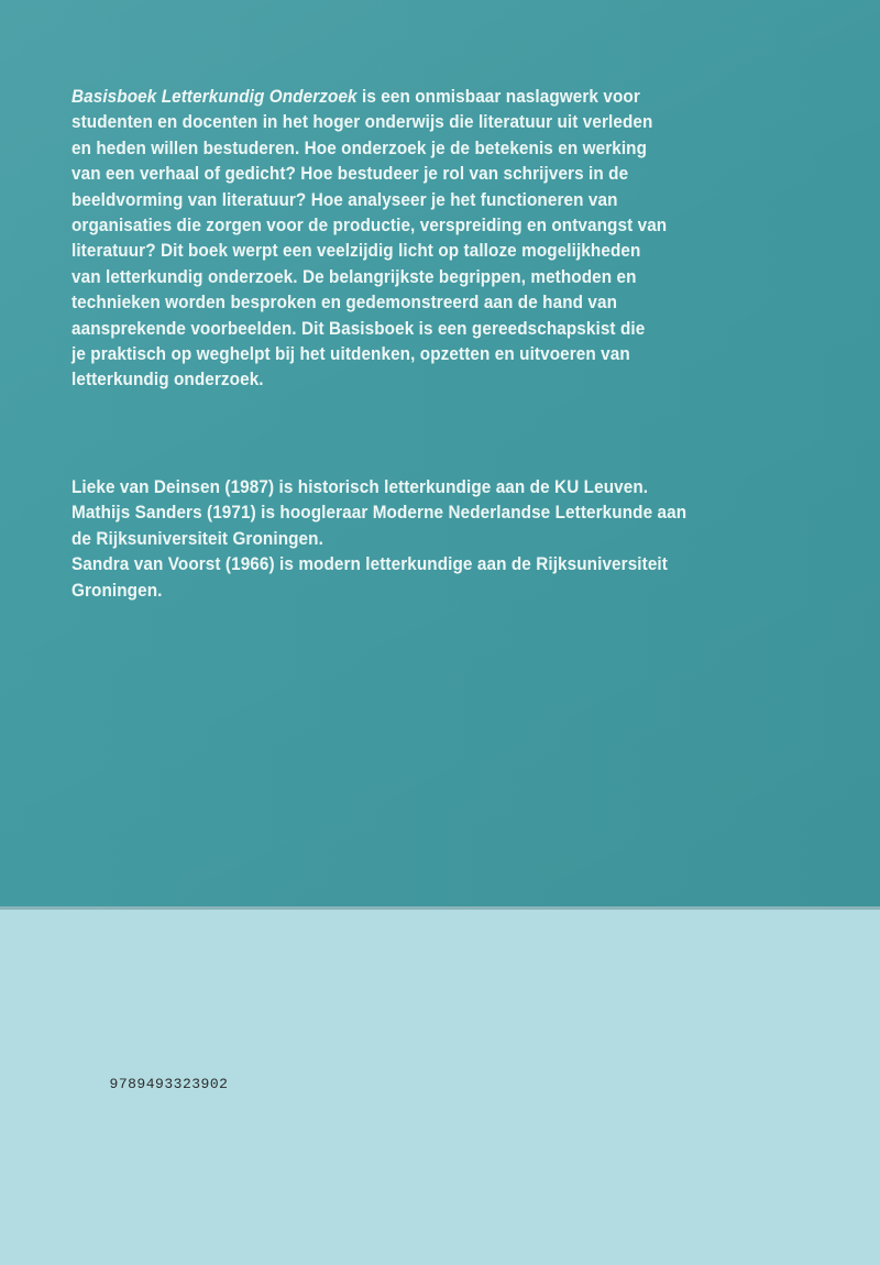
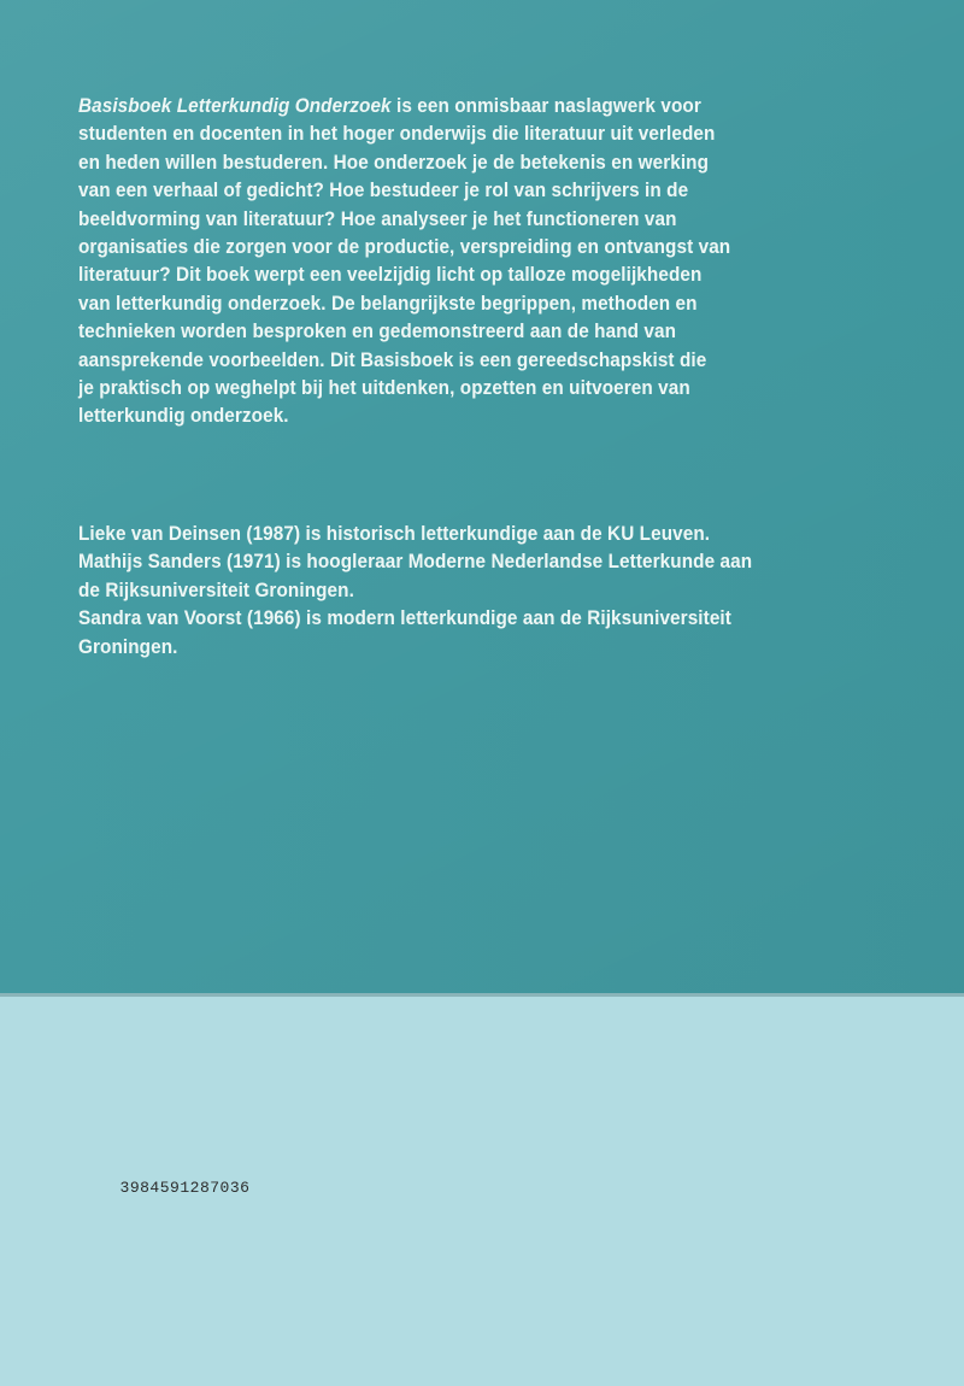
  Basisboek Letterkundig Onderzoek is een onmisbaar naslagwerk voor
  studenten en docenten in het hoger onderwijs die literatuur uit verleden
  en heden willen bestuderen. Hoe onderzoek je de betekenis en werking
  van een verhaal of gedicht? Hoe bestudeer je rol van schrijvers in de
  beeldvorming van literatuur? Hoe analyseer je het functioneren van
  organisaties die zorgen voor de productie, verspreiding en ontvangst van
  literatuur? Dit boek werpt een veelzijdig licht op talloze mogelijkheden
  van letterkundig onderzoek. De belangrijkste begrippen, methoden en
  technieken worden besproken en gedemonstreerd aan de hand van
  aansprekende voorbeelden. Dit Basisboek is een gereedschapskist die
  je praktisch op weghelpt bij het uitdenken, opzetten en uitvoeren van
  letterkundig onderzoek.
  Lieke van Deinsen (1987) is historisch letterkundige aan de KU Leuven.
  Mathijs Sanders (1971) is hoogleraar Moderne Nederlandse Letterkunde aan
  de Rijksuniversiteit Groningen.
  Sandra van Voorst (1966) is modern letterkundige aan de Rijksuniversiteit
  Groningen.
- 9789493323902
+ 3984591287036
